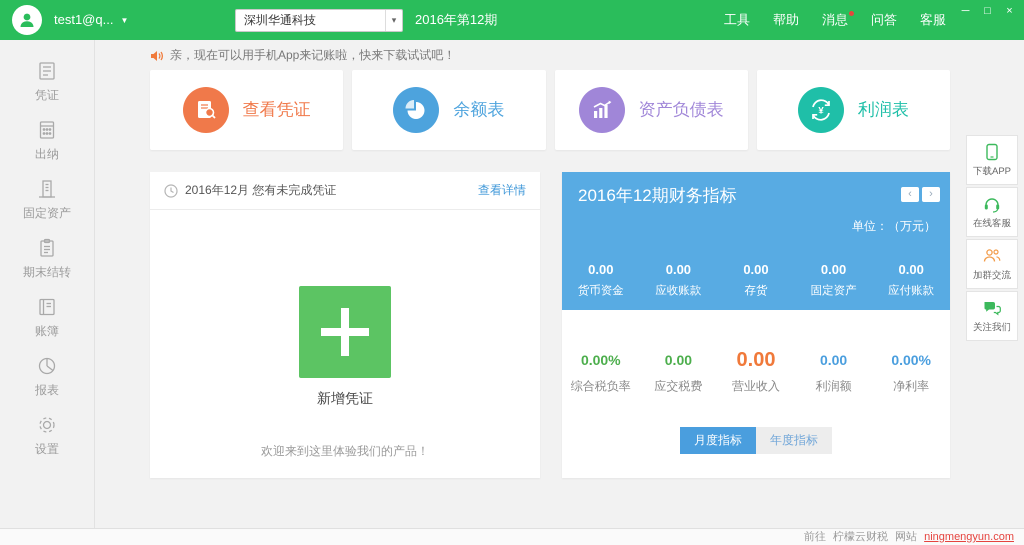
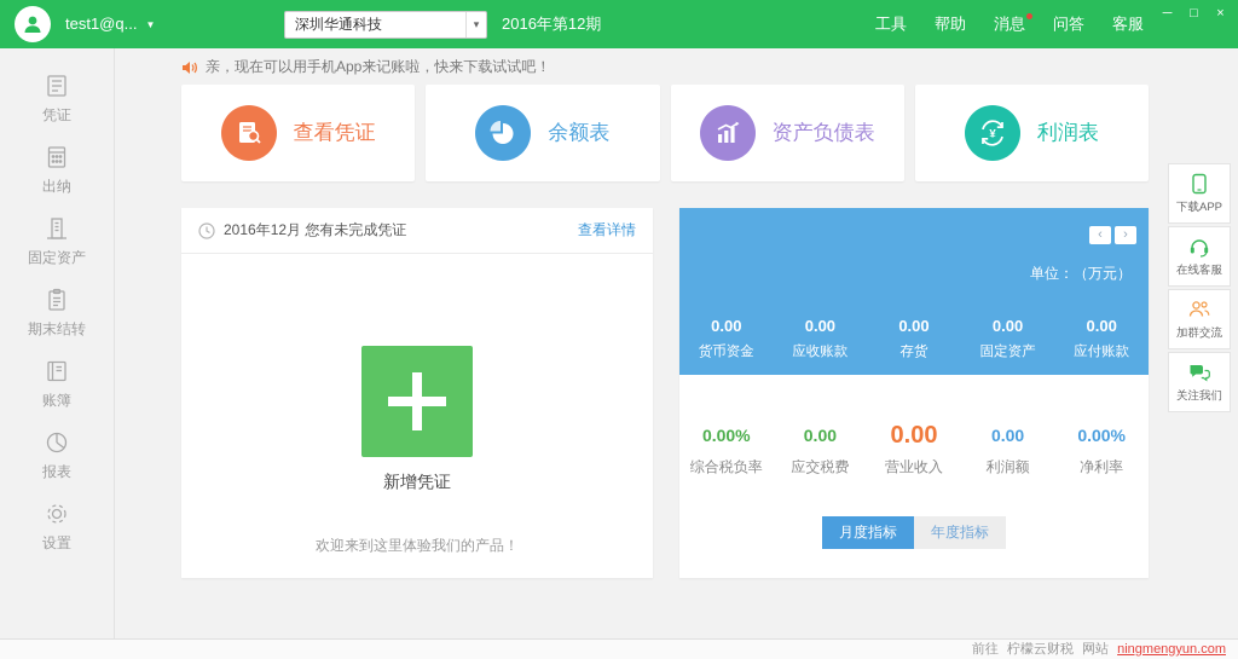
  test1@q... ▼
  深圳华通科技
  ▾
  2016年第12期
  工具
  帮助
  消息
  问答
  客服
  ─
  □
  ×
  凭证
  出纳
  固定资产
  期末结转
  账簿
  报表
  设置
  亲，现在可以用手机App来记账啦，快来下载试试吧！
  查看凭证
  余额表
  资产负债表
  ¥
  利润表
  2016年12月 您有未完成凭证
  查看详情
  新增凭证
  欢迎来到这里体验我们的产品！
- 2016年12期财务指标
  ‹
  ›
  单位：（万元）
  0.00
  货币资金
  0.00
  应收账款
  0.00
  存货
  0.00
  固定资产
  0.00
  应付账款
  0.00%
  综合税负率
  0.00
  应交税费
  0.00
  营业收入
  0.00
  利润额
  0.00%
  净利率
  月度指标
  年度指标
  下载APP
  在线客服
  加群交流
  关注我们
  前往 柠檬云财税 网站 ningmengyun.com
